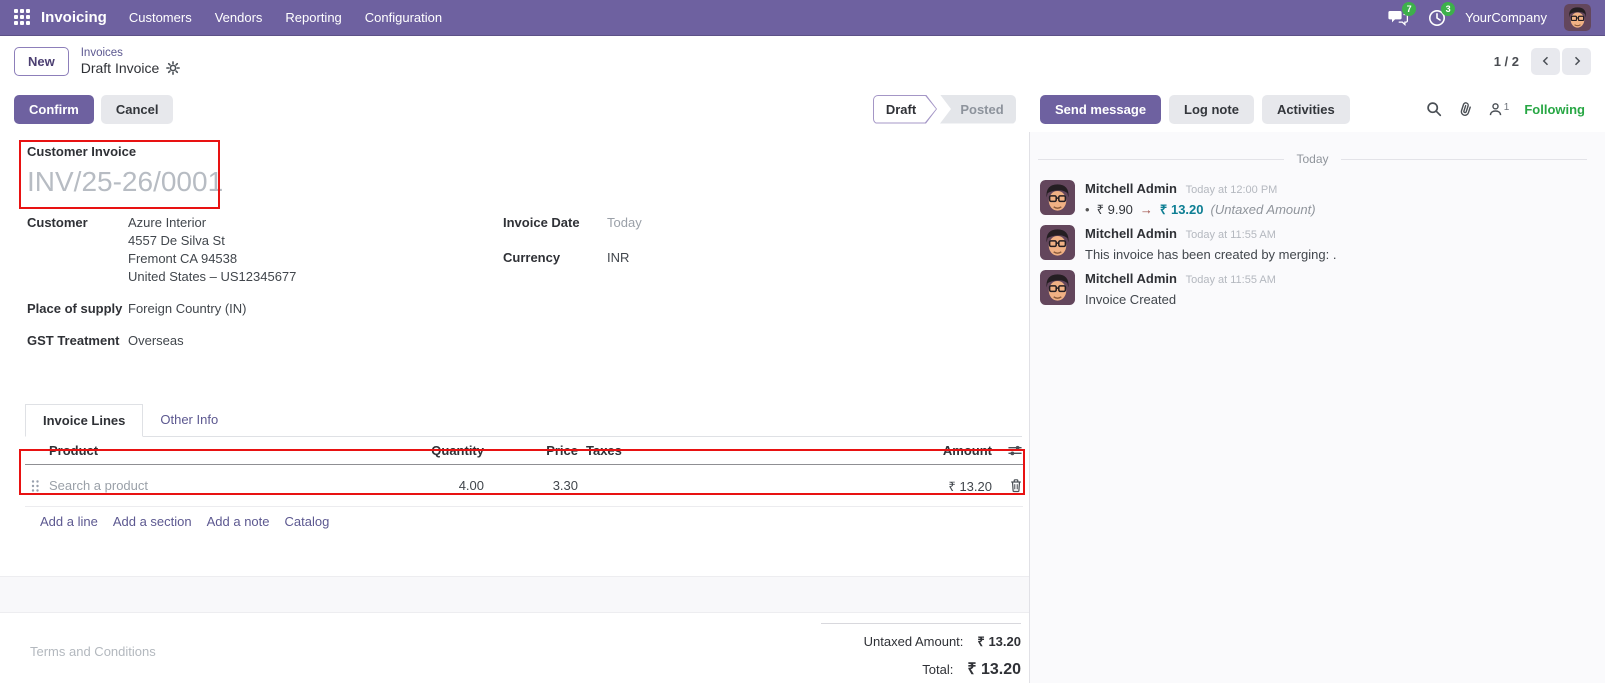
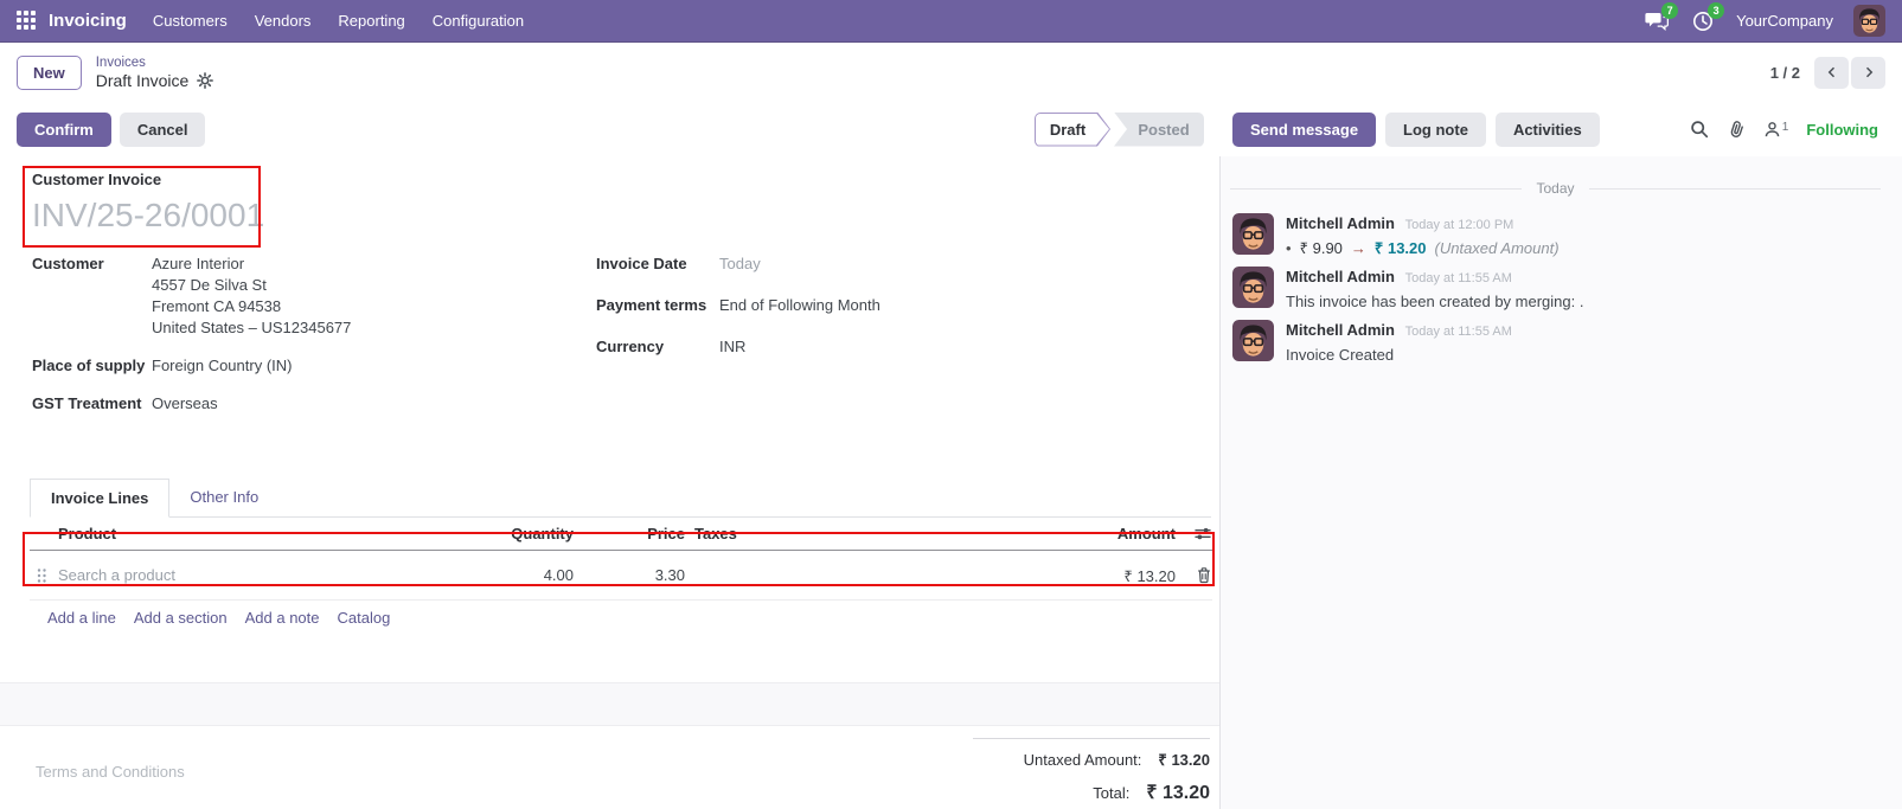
  Invoicing
  Customers
  Vendors
  Reporting
  Configuration
  7
  3
  YourCompany
  New
  Invoices
  Draft Invoice
  1 / 2
  Confirm
  Cancel
  Draft
  Posted
  Send message
  Log note
  Activities
  1
  Following
  Customer Invoice
  INV/25-26/0001
  Customer
  Azure Interior
  4557 De Silva St
  Fremont CA 94538
  United States – US12345677
  Place of supply
  Foreign Country (IN)
  GST Treatment
  Overseas
  Invoice Date
  Today
+ Payment terms
+ End of Following Month
  Currency
  INR
  Invoice Lines
  Other Info
  Product
  Quantity
  Price
  Taxes
  Amount
  Search a product
  4.00
  3.30
  ₹ 13.20
  Add a line
  Add a section
  Add a note
  Catalog
  Terms and Conditions
  Untaxed Amount:
  ₹ 13.20
  Total:
  ₹ 13.20
  Today
  Mitchell Admin Today at 12:00 PM
  ₹ 9.90
  ₹ 13.20
  (Untaxed Amount)
  Mitchell Admin Today at 11:55 AM
  This invoice has been created by merging: .
  Mitchell Admin Today at 11:55 AM
  Invoice Created
